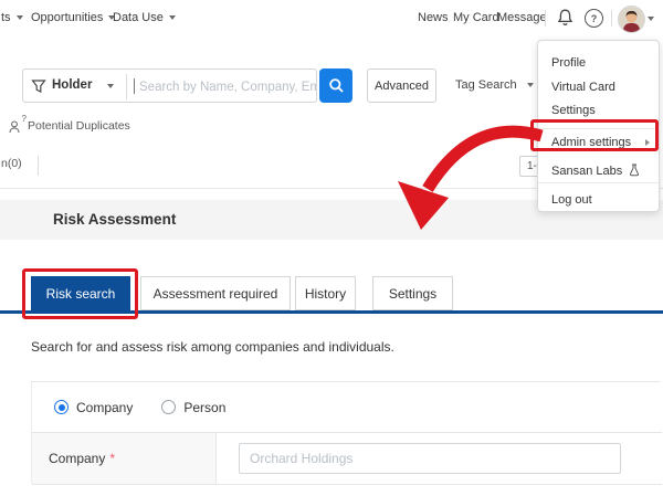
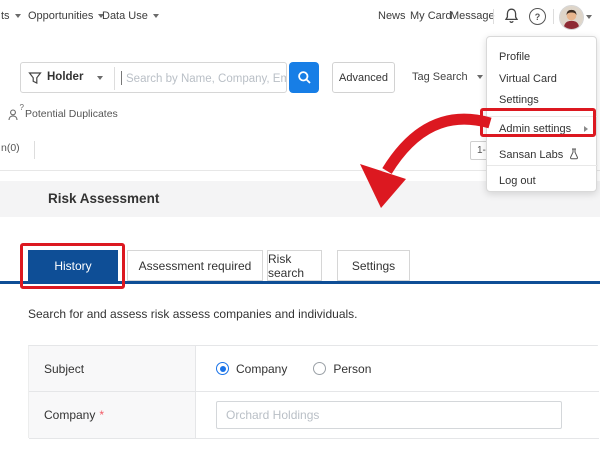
  ts
  Opportunities
  Data Use
  News
  My Card
  Message
  ?
  Holder
  Advanced
  Tag Search
  ?
  Potential Duplicates
  n(0)
  1-
  Risk Assessment
- Risk search
+ History
  Assessment required
- History
+ Risk search
  Settings
- Search for and assess risk among companies and individuals.
+ Search for and assess risk assess companies and individuals.
+ Subject
  Company
  Person
  Company
  *
  Orchard Holdings
  Profile
  Virtual Card
  Settings
  Admin settings
  Sansan Labs
  Log out
